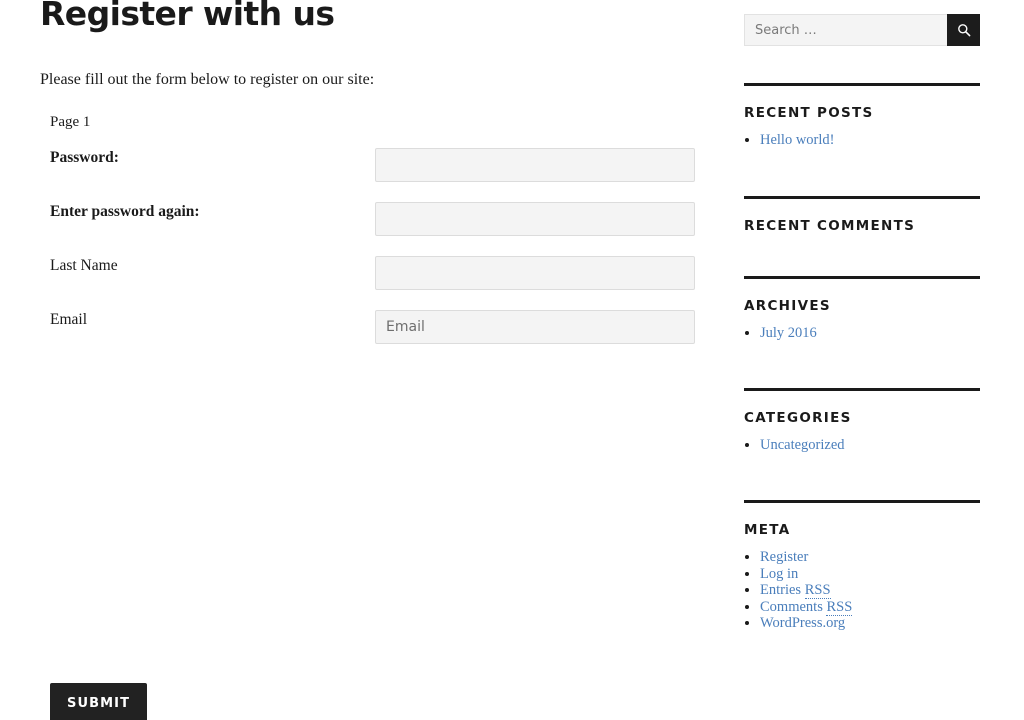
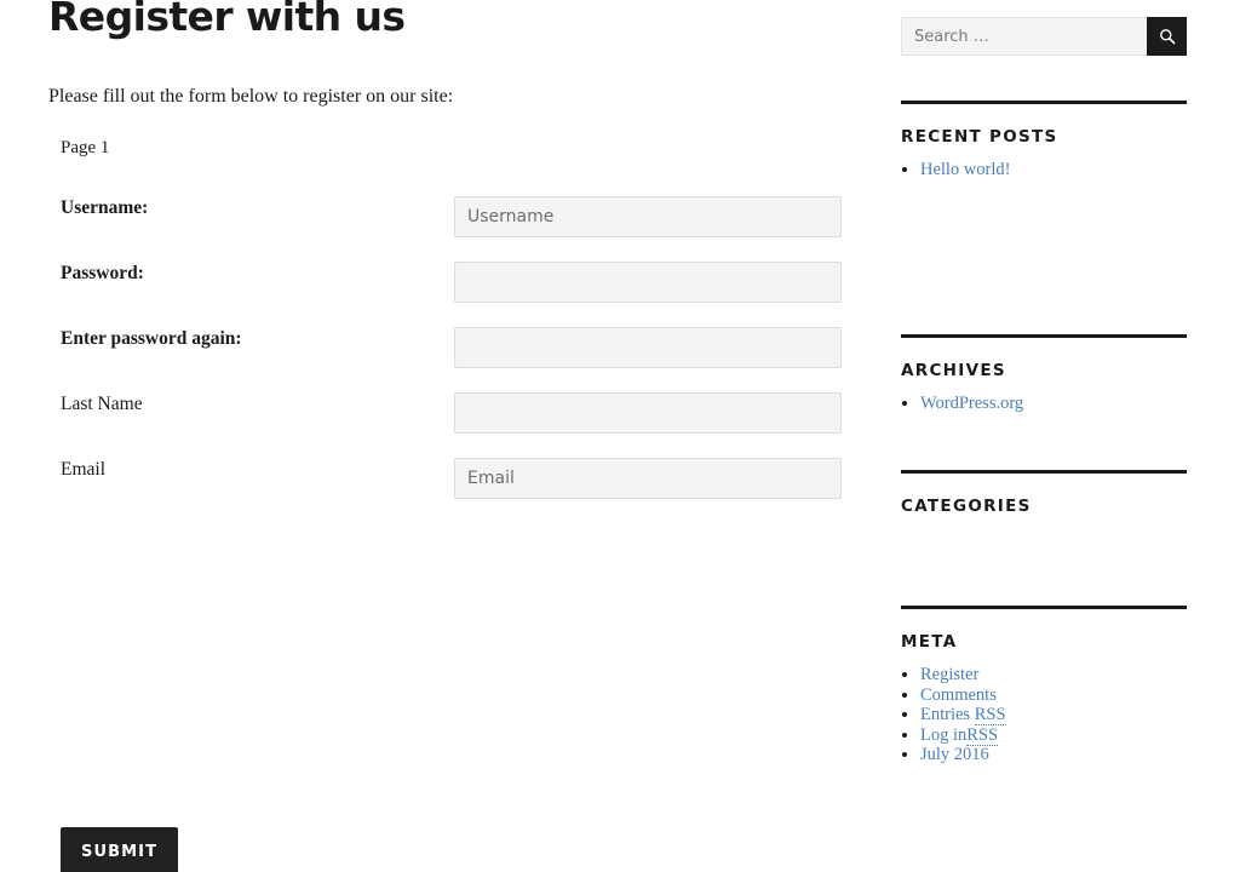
  Register with us
  Please fill out the form below to register on our site:
  Page 1
+ Username:
+ Username
  Password:
  Enter password again:
  Last Name
  Email
  Email
  SUBMIT
  Search …
  RECENT POSTS
  Hello world!
- RECENT COMMENTS
  ARCHIVES
- July 2016
+ WordPress.org
  CATEGORIES
- Uncategorized
  META
  Register
- Log in
+ Comments
  Entries RSS
- Comments RSS
+ Log inRSS
- WordPress.org
+ July 2016
